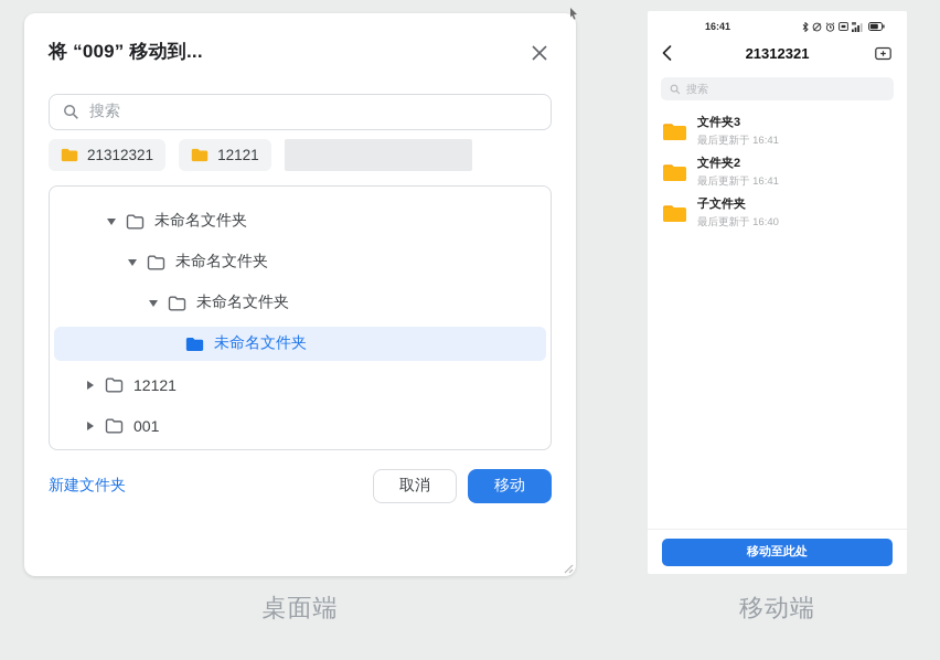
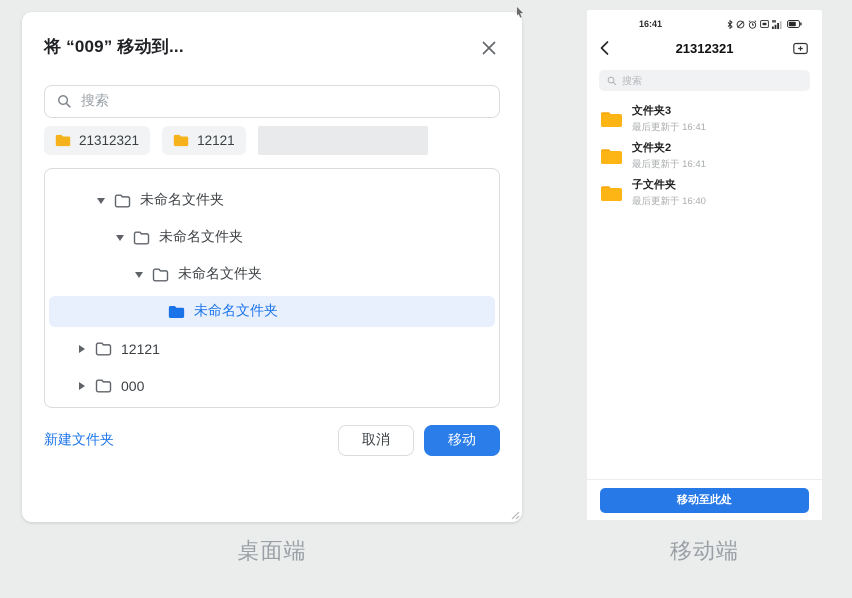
  将 “009” 移动到...
  搜索
  21312321
  12121
  未命名文件夹
  未命名文件夹
  未命名文件夹
  未命名文件夹
  12121
- 001
+ 000
  新建文件夹
  取消
  移动
  桌面端
  16:41
  21312321
  搜索
  文件夹3
  最后更新于 16:41
  文件夹2
  最后更新于 16:41
  子文件夹
  最后更新于 16:40
  移动至此处
  移动端
